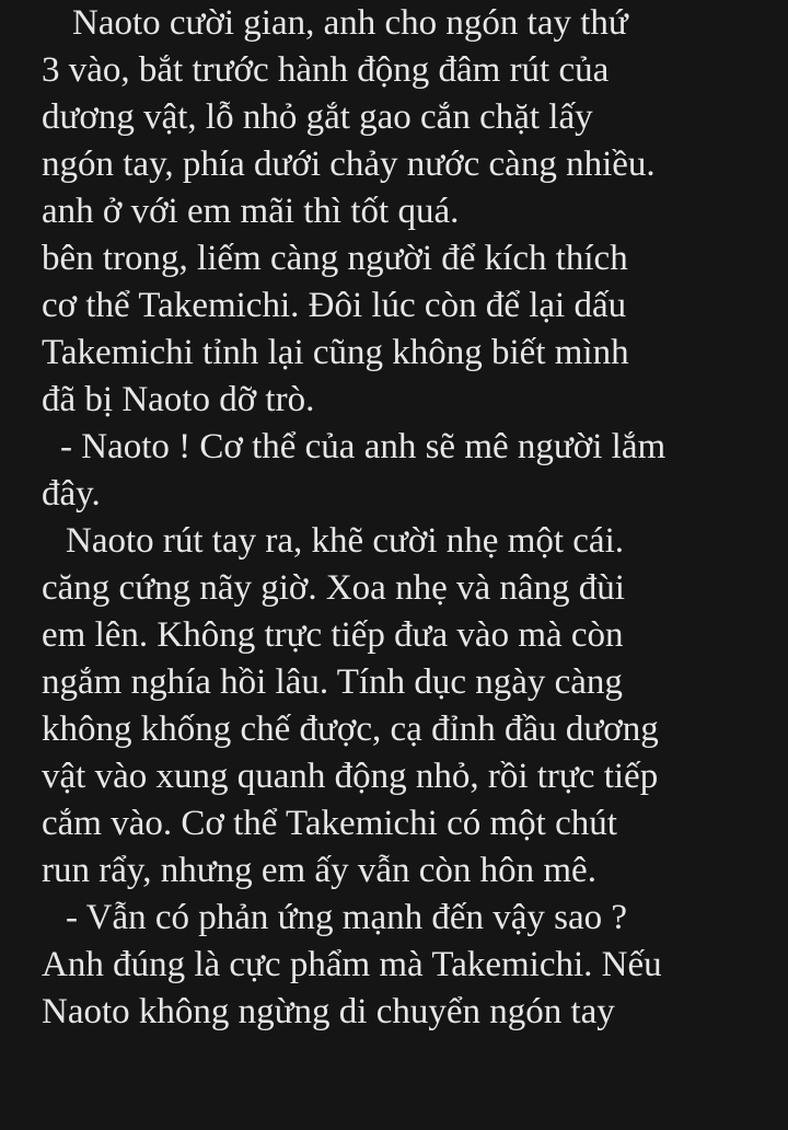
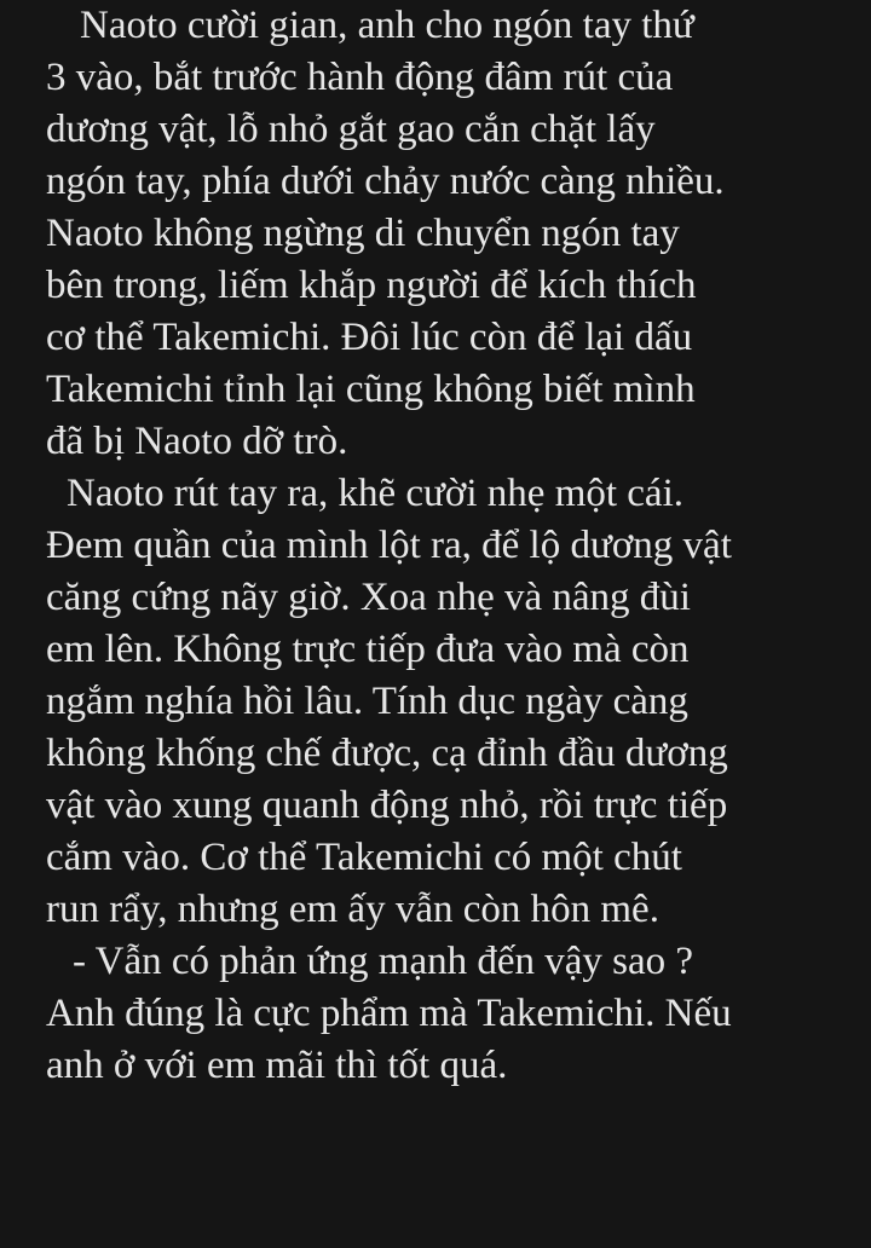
  Naoto cười gian, anh cho ngón tay thứ
  3 vào, bắt trước hành động đâm rút của
  dương vật, lỗ nhỏ gắt gao cắn chặt lấy
  ngón tay, phía dưới chảy nước càng nhiều.
- anh ở với em mãi thì tốt quá.
+ Naoto không ngừng di chuyển ngón tay
- bên trong, liếm càng người để kích thích
+ bên trong, liếm khắp người để kích thích
  cơ thể Takemichi. Đôi lúc còn để lại dấu
  Takemichi tỉnh lại cũng không biết mình
  đã bị Naoto dỡ trò.
- - Naoto ! Cơ thể của anh sẽ mê người lắm
- đây.
  Naoto rút tay ra, khẽ cười nhẹ một cái.
+ Đem quần của mình lột ra, để lộ dương vật
  căng cứng nãy giờ. Xoa nhẹ và nâng đùi
  em lên. Không trực tiếp đưa vào mà còn
  ngắm nghía hồi lâu. Tính dục ngày càng
  không khống chế được, cạ đỉnh đầu dương
  vật vào xung quanh động nhỏ, rồi trực tiếp
  cắm vào. Cơ thể Takemichi có một chút
  run rẩy, nhưng em ấy vẫn còn hôn mê.
  - Vẫn có phản ứng mạnh đến vậy sao ?
  Anh đúng là cực phẩm mà Takemichi. Nếu
- Naoto không ngừng di chuyển ngón tay
+ anh ở với em mãi thì tốt quá.
